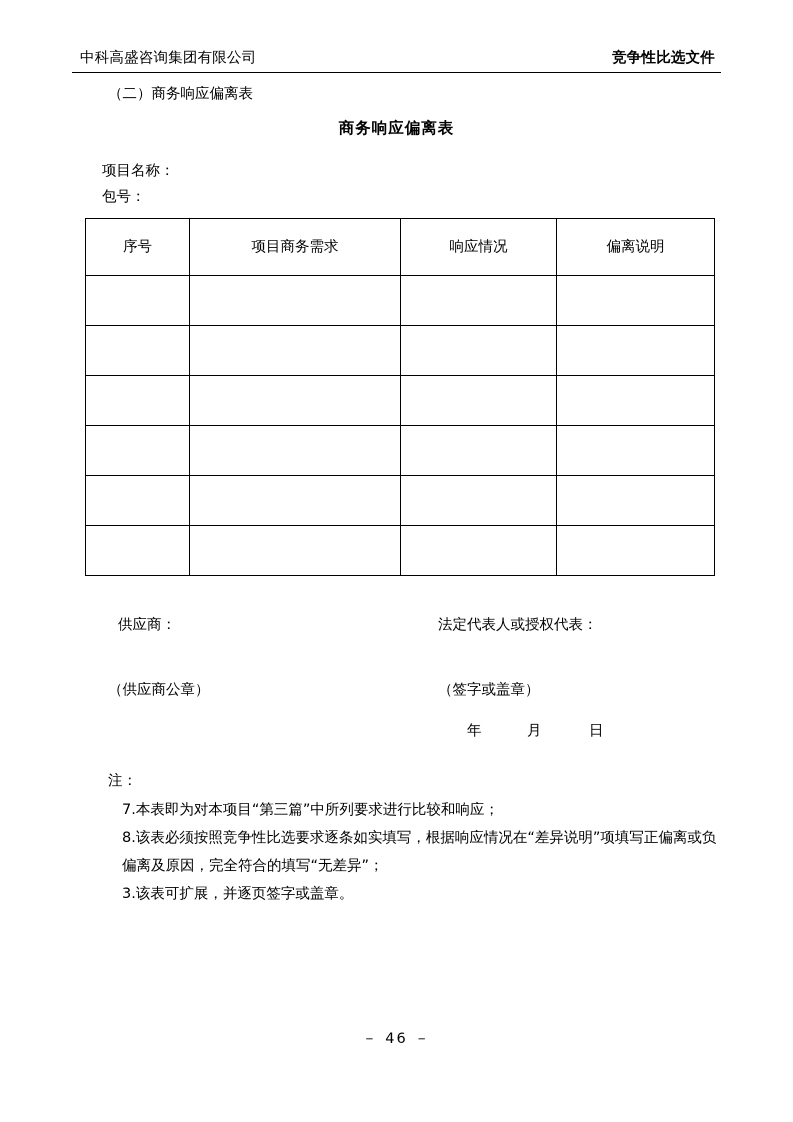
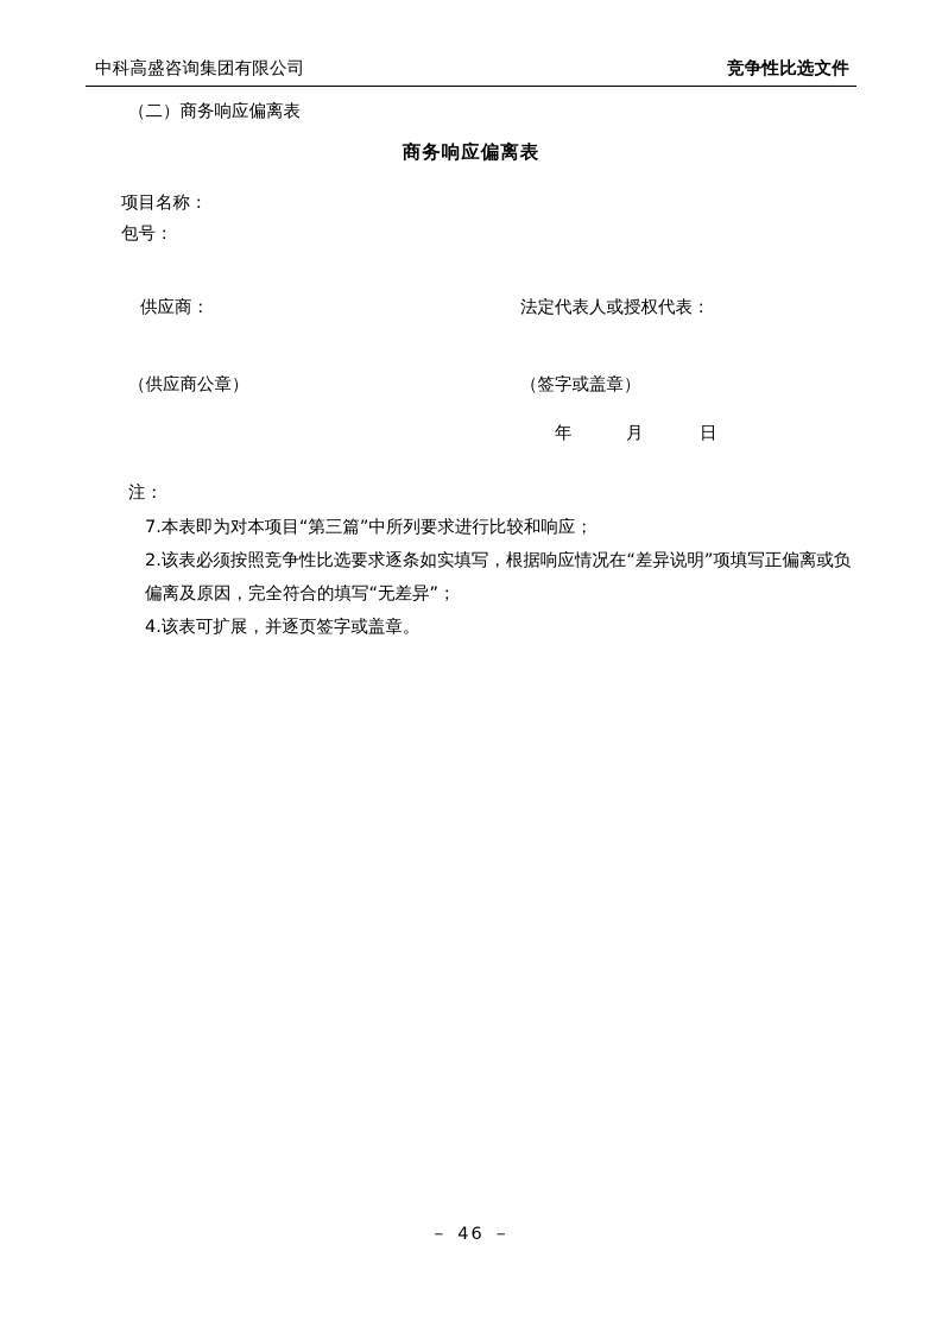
  中科高盛咨询集团有限公司
  竞争性比选文件
  （二）商务响应偏离表
  商务响应偏离表
  项目名称：
  包号：
- 序号	项目商务需求	响应情况	偏离说明
  供应商：
  法定代表人或授权代表：
  （供应商公章）
  （签字或盖章）
  年 月 日
  注：
  7.本表即为对本项目“第三篇”中所列要求进行比较和响应；
- 8.该表必须按照竞争性比选要求逐条如实填写，根据响应情况在“差异说明”项填写正偏离或负偏离及原因，完全符合的填写“无差异”；
+ 2.该表必须按照竞争性比选要求逐条如实填写，根据响应情况在“差异说明”项填写正偏离或负偏离及原因，完全符合的填写“无差异”；
- 3.该表可扩展，并逐页签字或盖章。
+ 4.该表可扩展，并逐页签字或盖章。
  － 46 －
